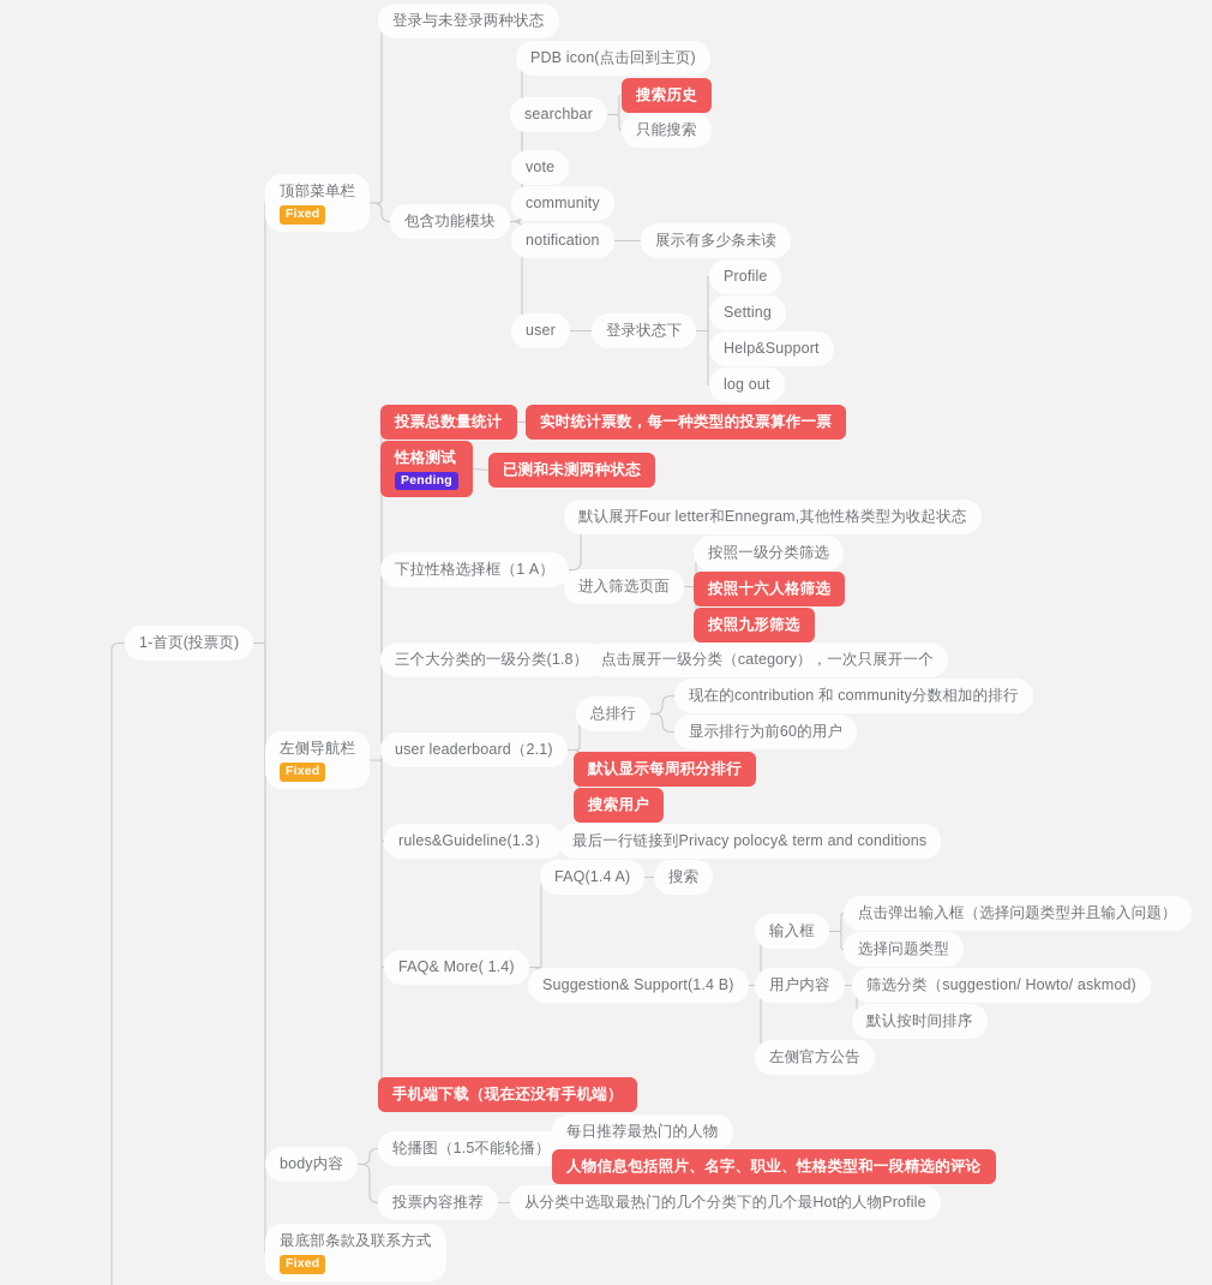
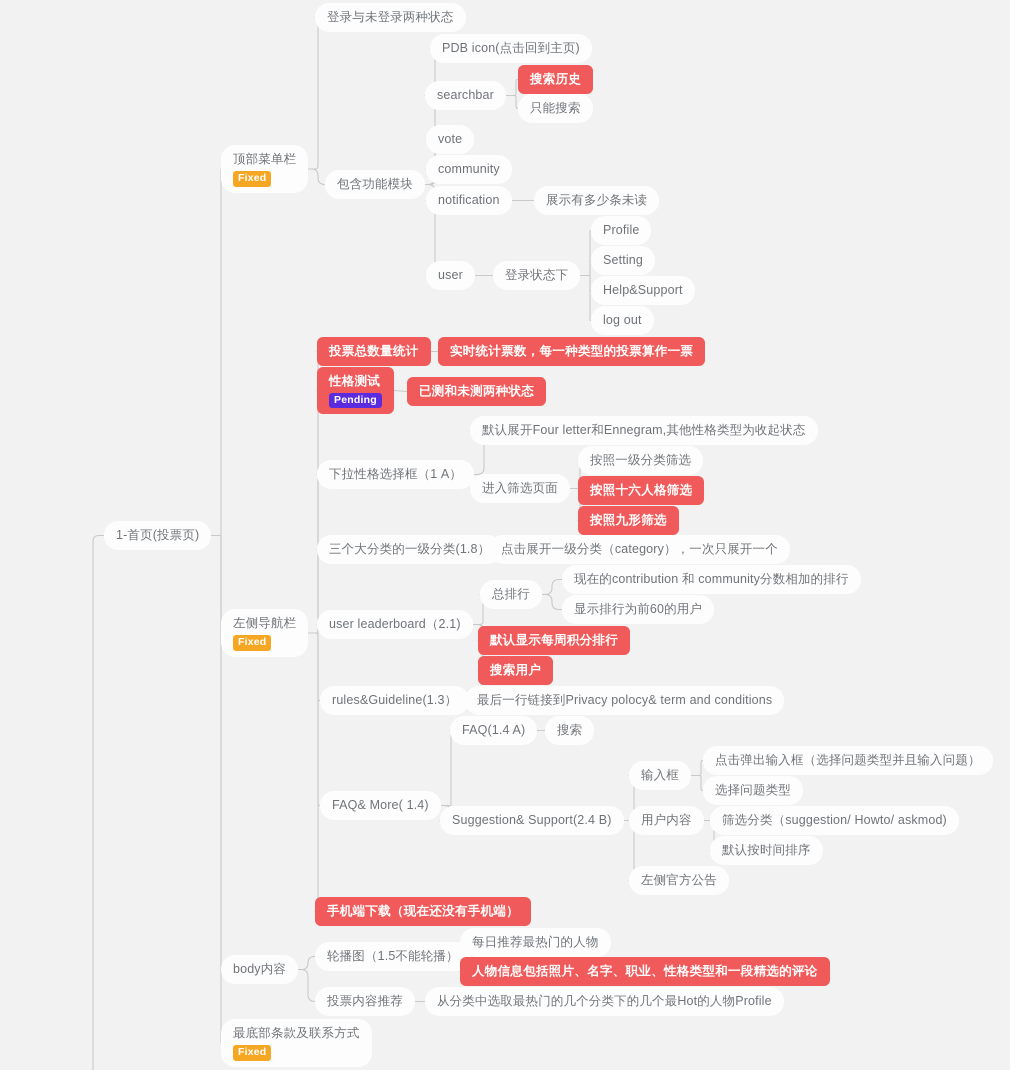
  1-首页(投票页)
  顶部菜单栏
  Fixed
  登录与未登录两种状态
  包含功能模块
  PDB icon(点击回到主页)
  searchbar
  搜索历史
  只能搜索
  vote
  community
  notification
  展示有多少条未读
  user
  登录状态下
  Profile
  Setting
  Help&Support
  log out
  左侧导航栏
  Fixed
  投票总数量统计
  实时统计票数，每一种类型的投票算作一票
  性格测试
  Pending
  已测和未测两种状态
  下拉性格选择框（1 A）
  默认展开Four letter和Ennegram,其他性格类型为收起状态
  进入筛选页面
  按照一级分类筛选
  按照十六人格筛选
  按照九形筛选
  三个大分类的一级分类(1.8）
  点击展开一级分类（category），一次只展开一个
  user leaderboard（2.1)
  总排行
  现在的contribution 和 community分数相加的排行
  显示排行为前60的用户
  默认显示每周积分排行
  搜索用户
  rules&Guideline(1.3）
  最后一行链接到Privacy polocy& term and conditions
  FAQ& More( 1.4)
  FAQ(1.4 A)
  搜索
- Suggestion& Support(1.4 B)
+ Suggestion& Support(2.4 B)
  输入框
  点击弹出输入框（选择问题类型并且输入问题）
  选择问题类型
  用户内容
  筛选分类（suggestion/ Howto/ askmod)
  默认按时间排序
  左侧官方公告
  手机端下载（现在还没有手机端）
  body内容
  轮播图（1.5不能轮播）
  每日推荐最热门的人物
  人物信息包括照片、名字、职业、性格类型和一段精选的评论
  投票内容推荐
  从分类中选取最热门的几个分类下的几个最Hot的人物Profile
  最底部条款及联系方式
  Fixed
